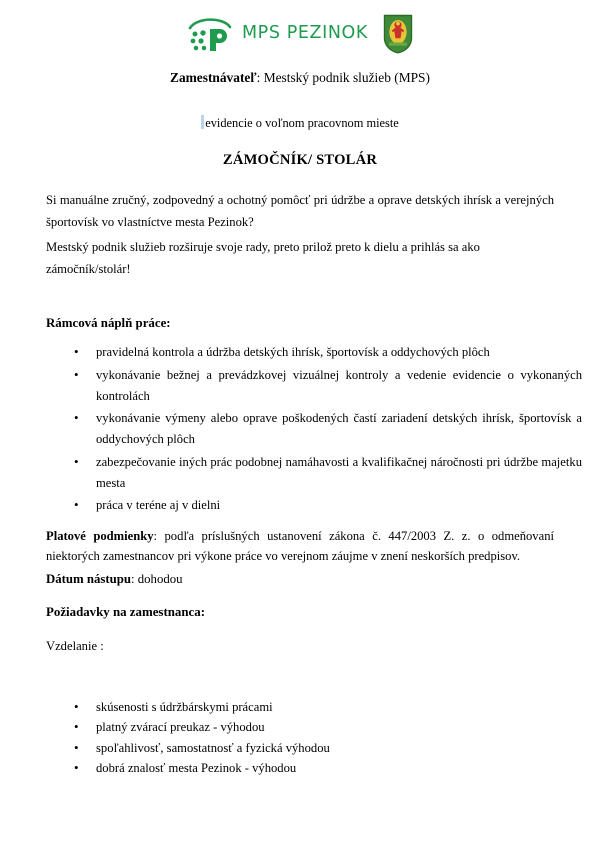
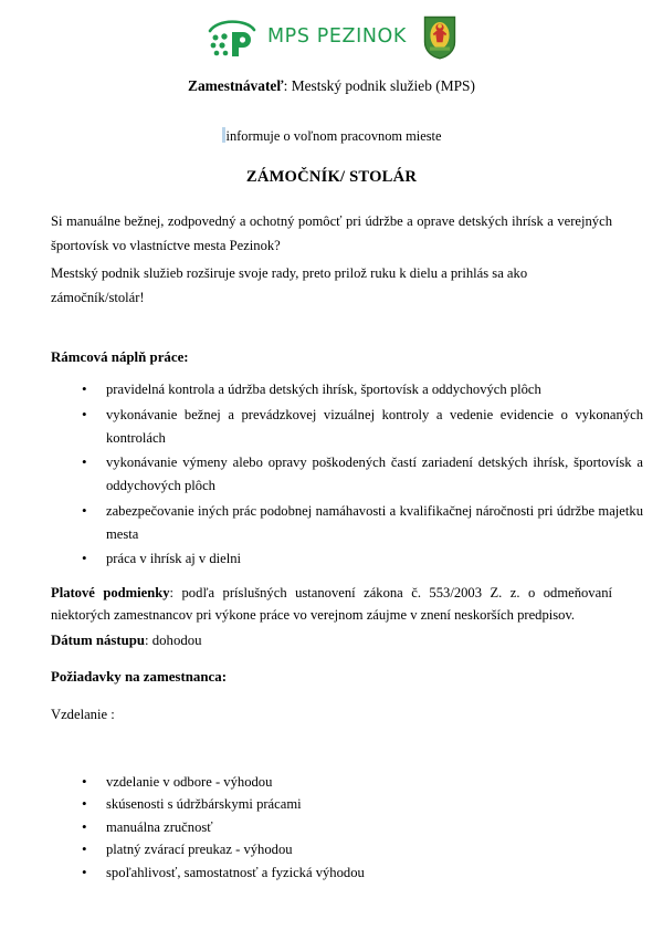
  MPS PEZINOK
  Zamestnávateľ: Mestský podnik služieb (MPS)
- evidencie o voľnom pracovnom mieste
+ informuje o voľnom pracovnom mieste
  ZÁMOČNÍK/ STOLÁR
- Si manuálne zručný, zodpovedný a ochotný pomôcť pri údržbe a oprave detských ihrísk a verejných športovísk vo vlastníctve mesta Pezinok?
+ Si manuálne bežnej, zodpovedný a ochotný pomôcť pri údržbe a oprave detských ihrísk a verejných športovísk vo vlastníctve mesta Pezinok?
- Mestský podnik služieb rozširuje svoje rady, preto prilož preto k dielu a prihlás sa ako zámočník/stolár!
+ Mestský podnik služieb rozširuje svoje rady, preto prilož ruku k dielu a prihlás sa ako zámočník/stolár!
  Rámcová náplň práce:
  pravidelná kontrola a údržba detských ihrísk, športovísk a oddychových plôch
  vykonávanie bežnej a prevádzkovej vizuálnej kontroly a vedenie evidencie o vykonaných kontrolách
- vykonávanie výmeny alebo oprave poškodených častí zariadení detských ihrísk, športovísk a oddychových plôch
+ vykonávanie výmeny alebo opravy poškodených častí zariadení detských ihrísk, športovísk a oddychových plôch
  zabezpečovanie iných prác podobnej namáhavosti a kvalifikačnej náročnosti pri údržbe majetku mesta
- práca v teréne aj v dielni
+ práca v ihrísk aj v dielni
- Platové podmienky: podľa príslušných ustanovení zákona č. 447/2003 Z. z. o odmeňovaní niektorých zamestnancov pri výkone práce vo verejnom záujme v znení neskorších predpisov.
+ Platové podmienky: podľa príslušných ustanovení zákona č. 553/2003 Z. z. o odmeňovaní niektorých zamestnancov pri výkone práce vo verejnom záujme v znení neskorších predpisov.
  Dátum nástupu: dohodou
  Požiadavky na zamestnanca:
  Vzdelanie :
+ vzdelanie v odbore - výhodou
  skúsenosti s údržbárskymi prácami
+ manuálna zručnosť
  platný zvárací preukaz - výhodou
  spoľahlivosť, samostatnosť a fyzická výhodou
- dobrá znalosť mesta Pezinok - výhodou
